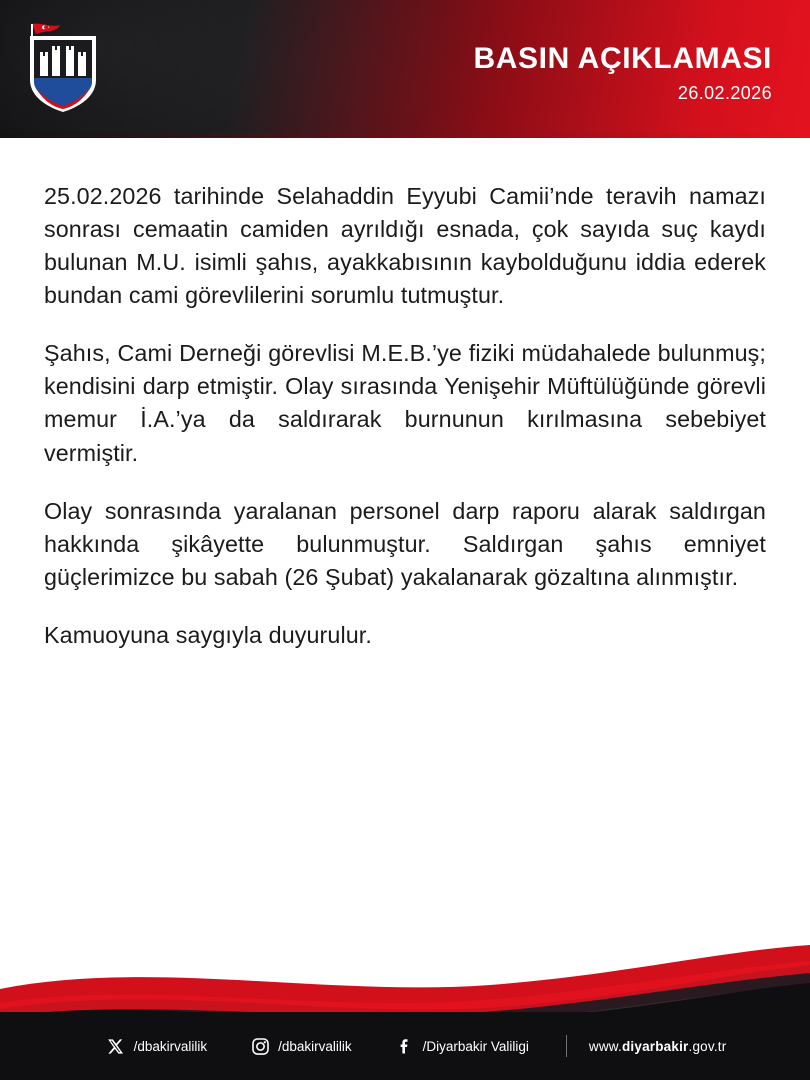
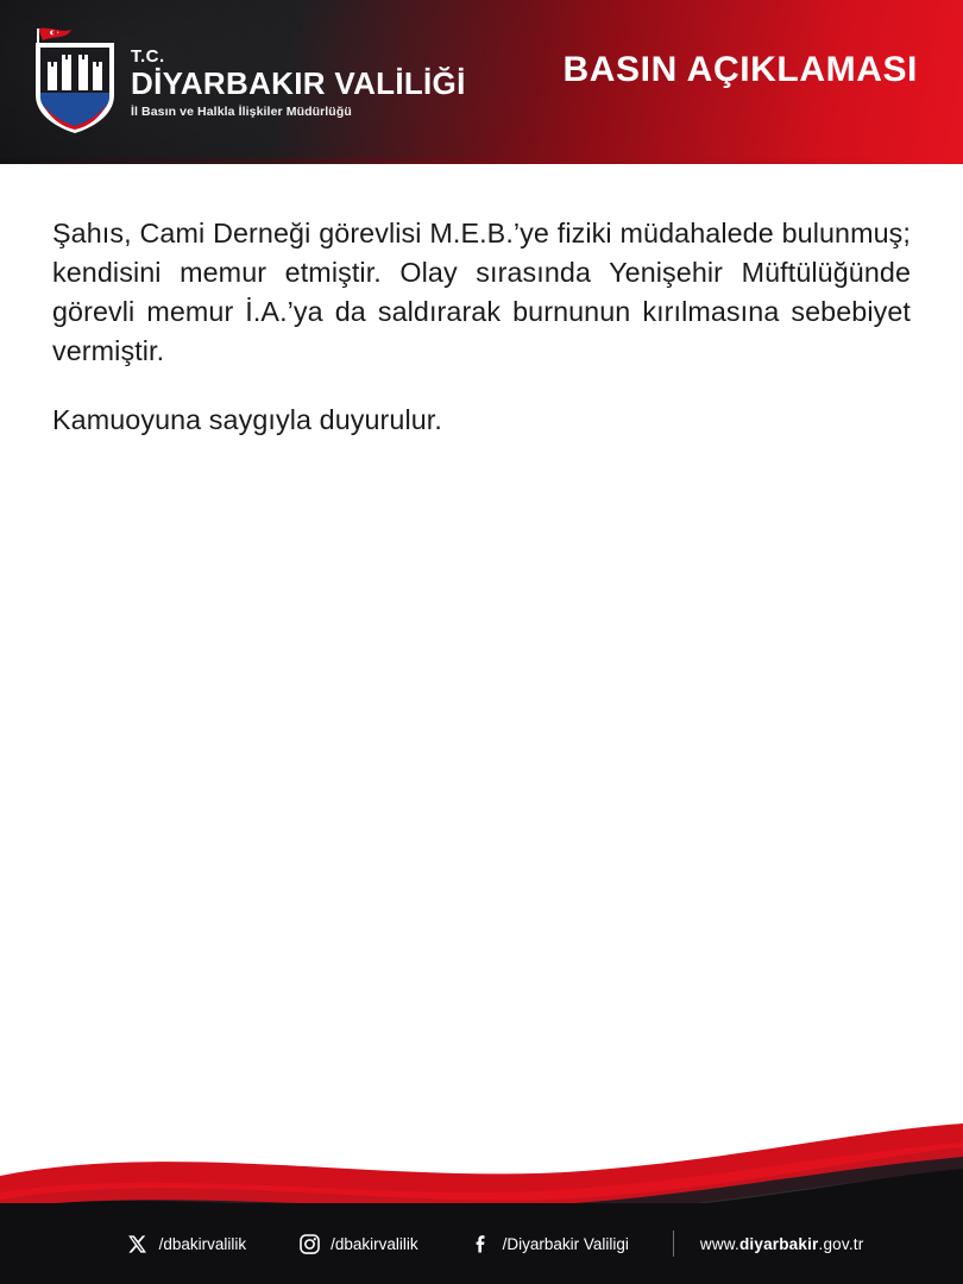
+ T.C.
+ DİYARBAKIR VALİLİĞİ
+ İl Basın ve Halkla İlişkiler Müdürlüğü
  BASIN AÇIKLAMASI
- 26.02.2026
- 25.02.2026 tarihinde Selahaddin Eyyubi Camii’nde teravih namazı sonrası cemaatin camiden ayrıldığı esnada, çok sayıda suç kaydı bulunan M.U. isimli şahıs, ayakkabısının kaybolduğunu iddia ederek bundan cami görevlilerini sorumlu tutmuştur.
- Şahıs, Cami Derneği görevlisi M.E.B.’ye fiziki müdahalede bulunmuş; kendisini darp etmiştir. Olay sırasında Yenişehir Müftülüğünde görevli memur İ.A.’ya da saldırarak burnunun kırılmasına sebebiyet vermiştir.
+ Şahıs, Cami Derneği görevlisi M.E.B.’ye fiziki müdahalede bulunmuş; kendisini memur etmiştir. Olay sırasında Yenişehir Müftülüğünde görevli memur İ.A.’ya da saldırarak burnunun kırılmasına sebebiyet vermiştir.
- Olay sonrasında yaralanan personel darp raporu alarak saldırgan hakkında şikâyette bulunmuştur. Saldırgan şahıs emniyet güçlerimizce bu sabah (26 Şubat) yakalanarak gözaltına alınmıştır.
  Kamuoyuna saygıyla duyurulur.
  /dbakirvalilik
  /dbakirvalilik
  /Diyarbakir Valiligi
  www.diyarbakir.gov.tr
